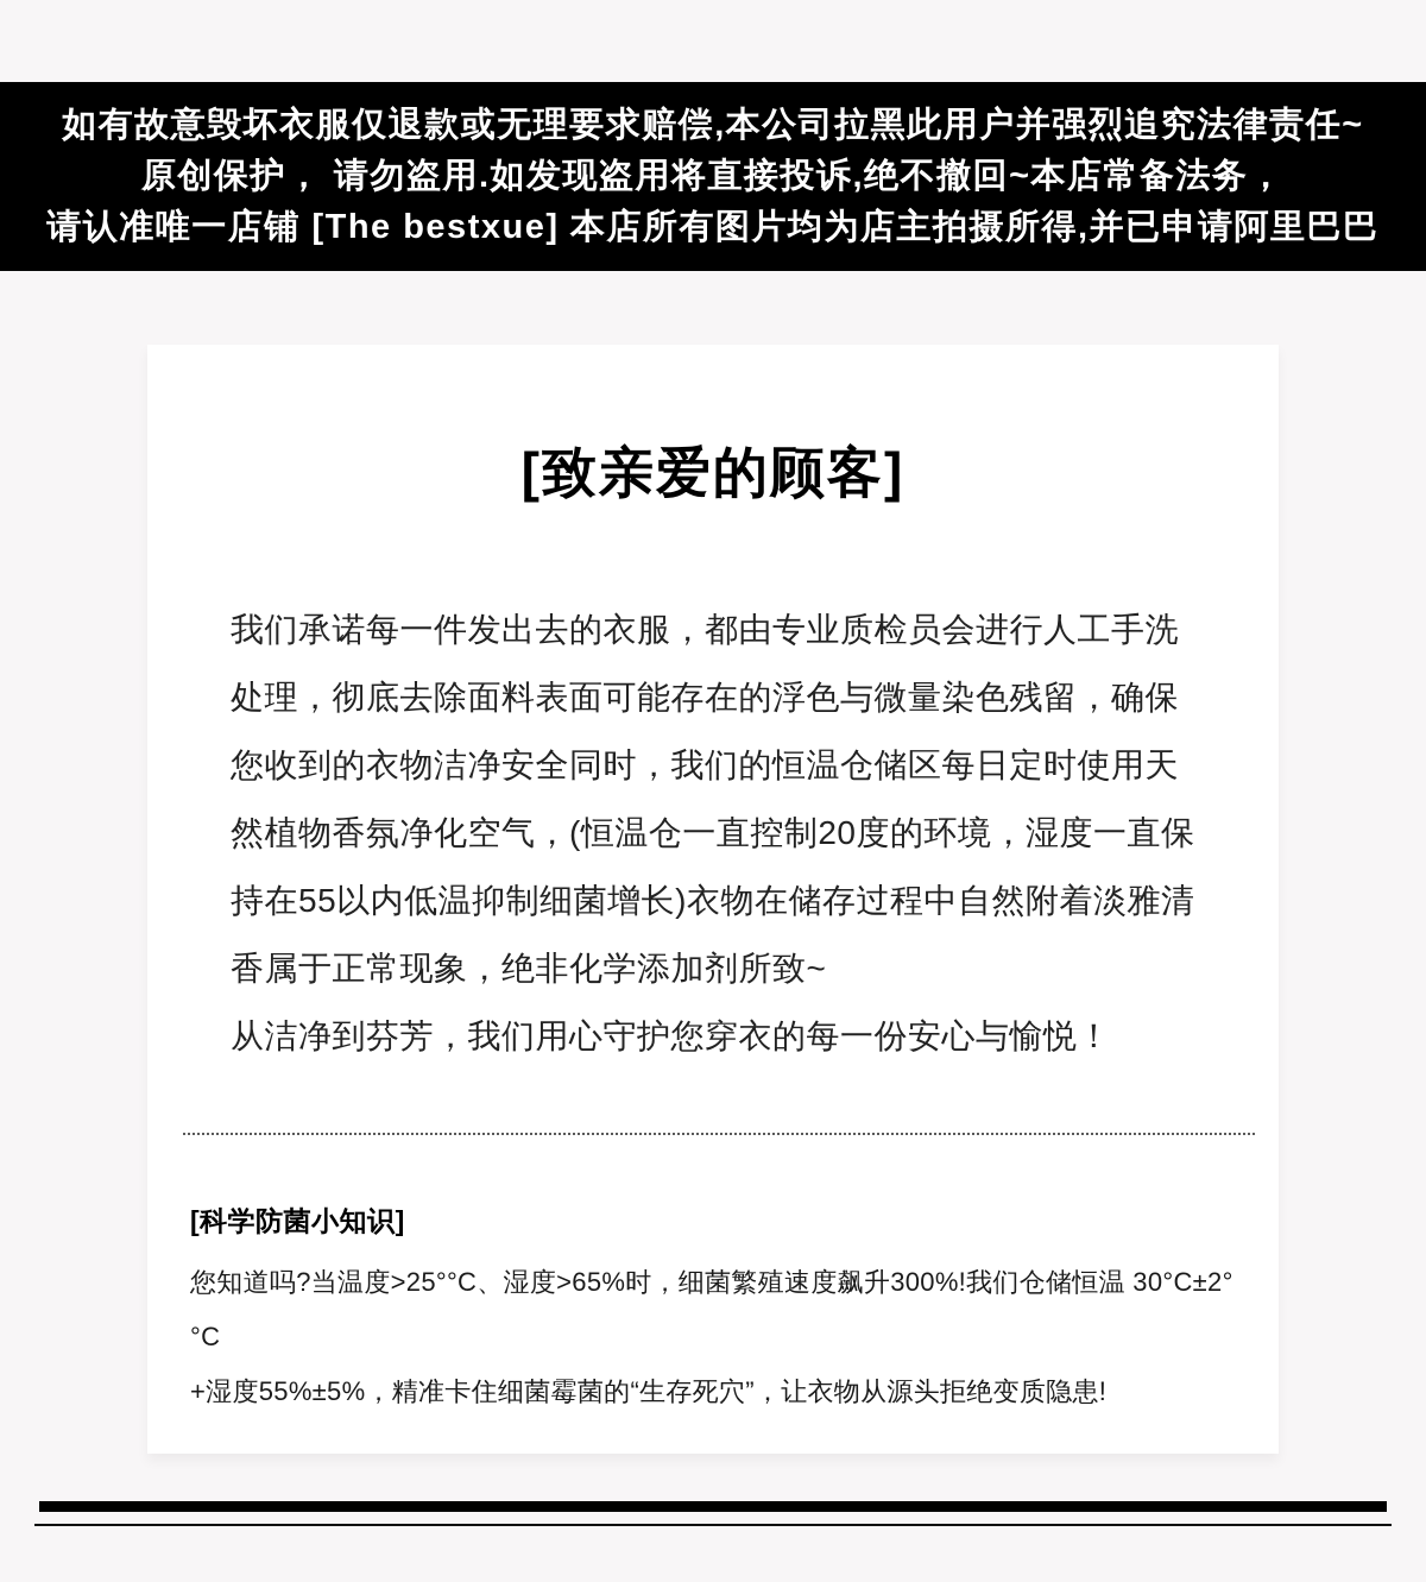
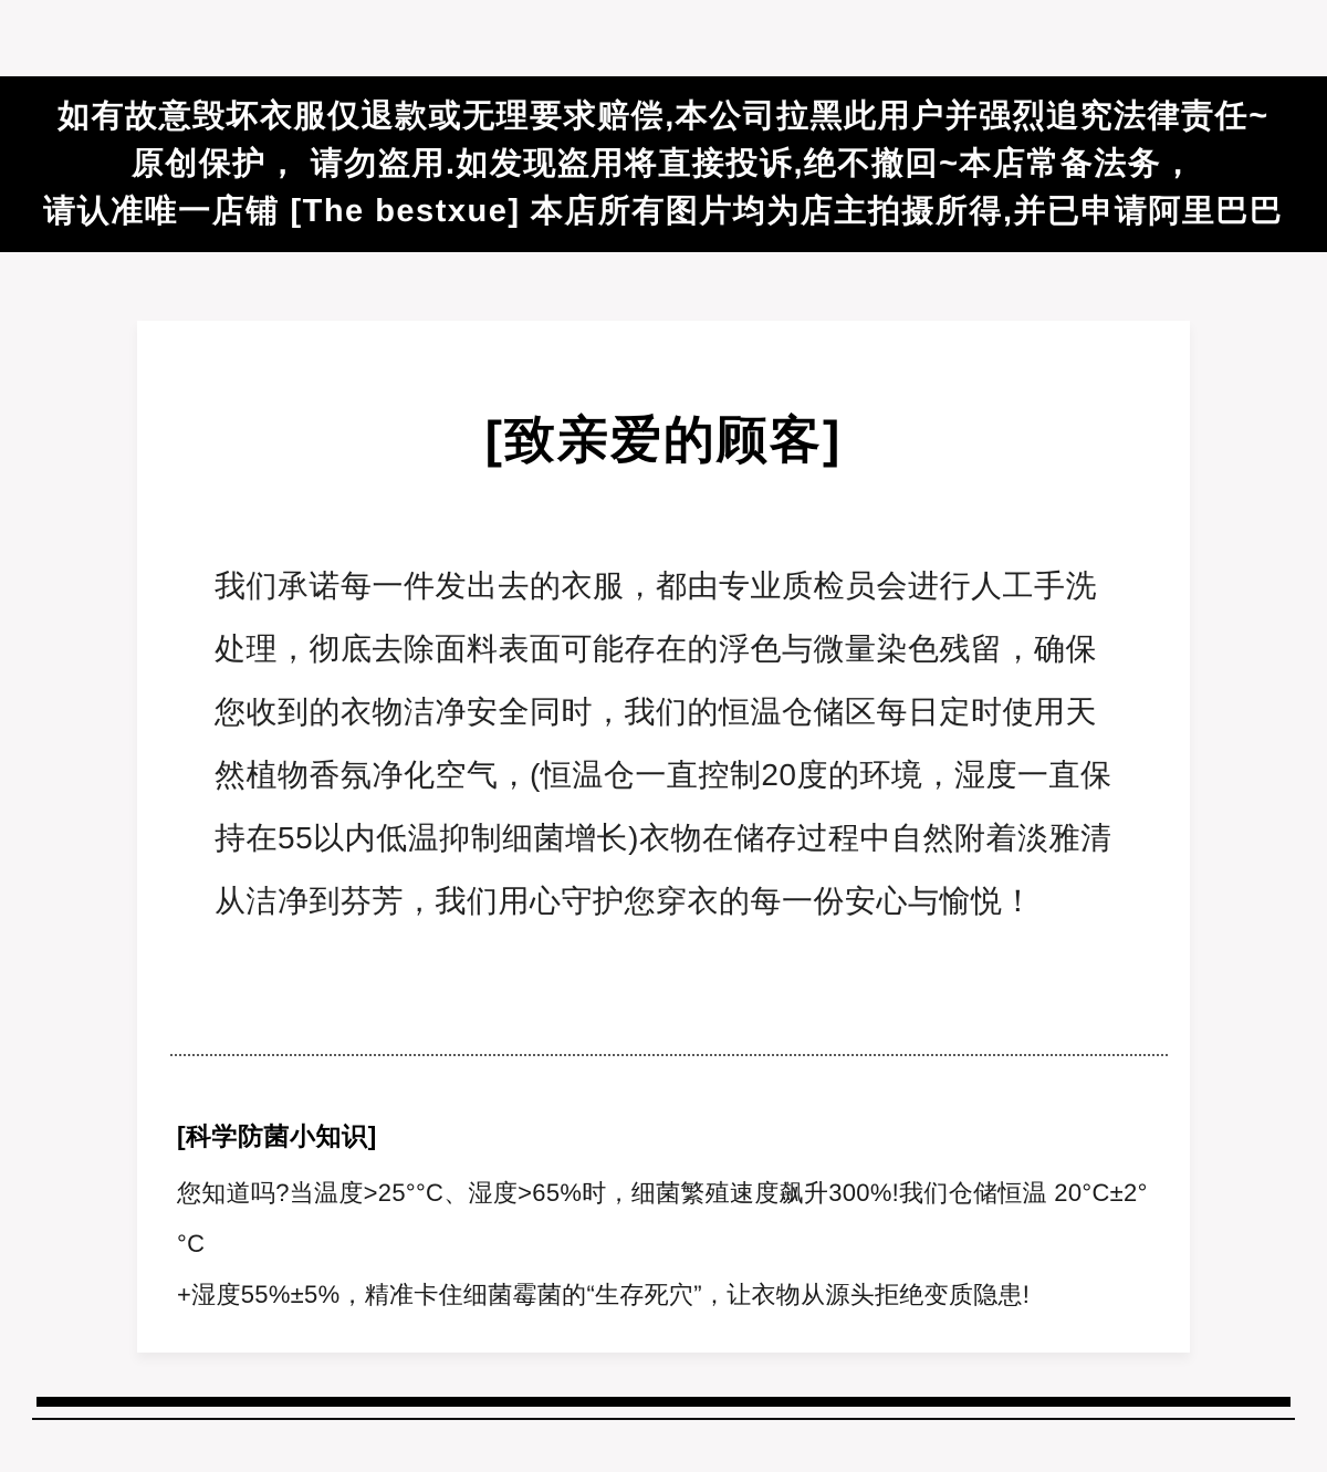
  如有故意毁坏衣服仅退款或无理要求赔偿,本公司拉黑此用户并强烈追究法律责任~
  原创保护， 请勿盗用.如发现盗用将直接投诉,绝不撤回~本店常备法务，
  请认准唯一店铺 [The bestxue] 本店所有图片均为店主拍摄所得,并已申请阿里巴巴
  [致亲爱的顾客]
  我们承诺每一件发出去的衣服，都由专业质检员会进行人工手洗
  处理，彻底去除面料表面可能存在的浮色与微量染色残留，确保
  您收到的衣物洁净安全同时，我们的恒温仓储区每日定时使用天
  然植物香氛净化空气，(恒温仓一直控制20度的环境，湿度一直保
  持在55以内低温抑制细菌增长)衣物在储存过程中自然附着淡雅清
- 香属于正常现象，绝非化学添加剂所致~
  从洁净到芬芳，我们用心守护您穿衣的每一份安心与愉悦！
  [科学防菌小知识]
- 您知道吗?当温度>25°°C、湿度>65%时，细菌繁殖速度飙升300%!我们仓储恒温 30°C±2°°C
+ 您知道吗?当温度>25°°C、湿度>65%时，细菌繁殖速度飙升300%!我们仓储恒温 20°C±2°°C
  +湿度55%±5%，精准卡住细菌霉菌的“生存死穴”，让衣物从源头拒绝变质隐患!
